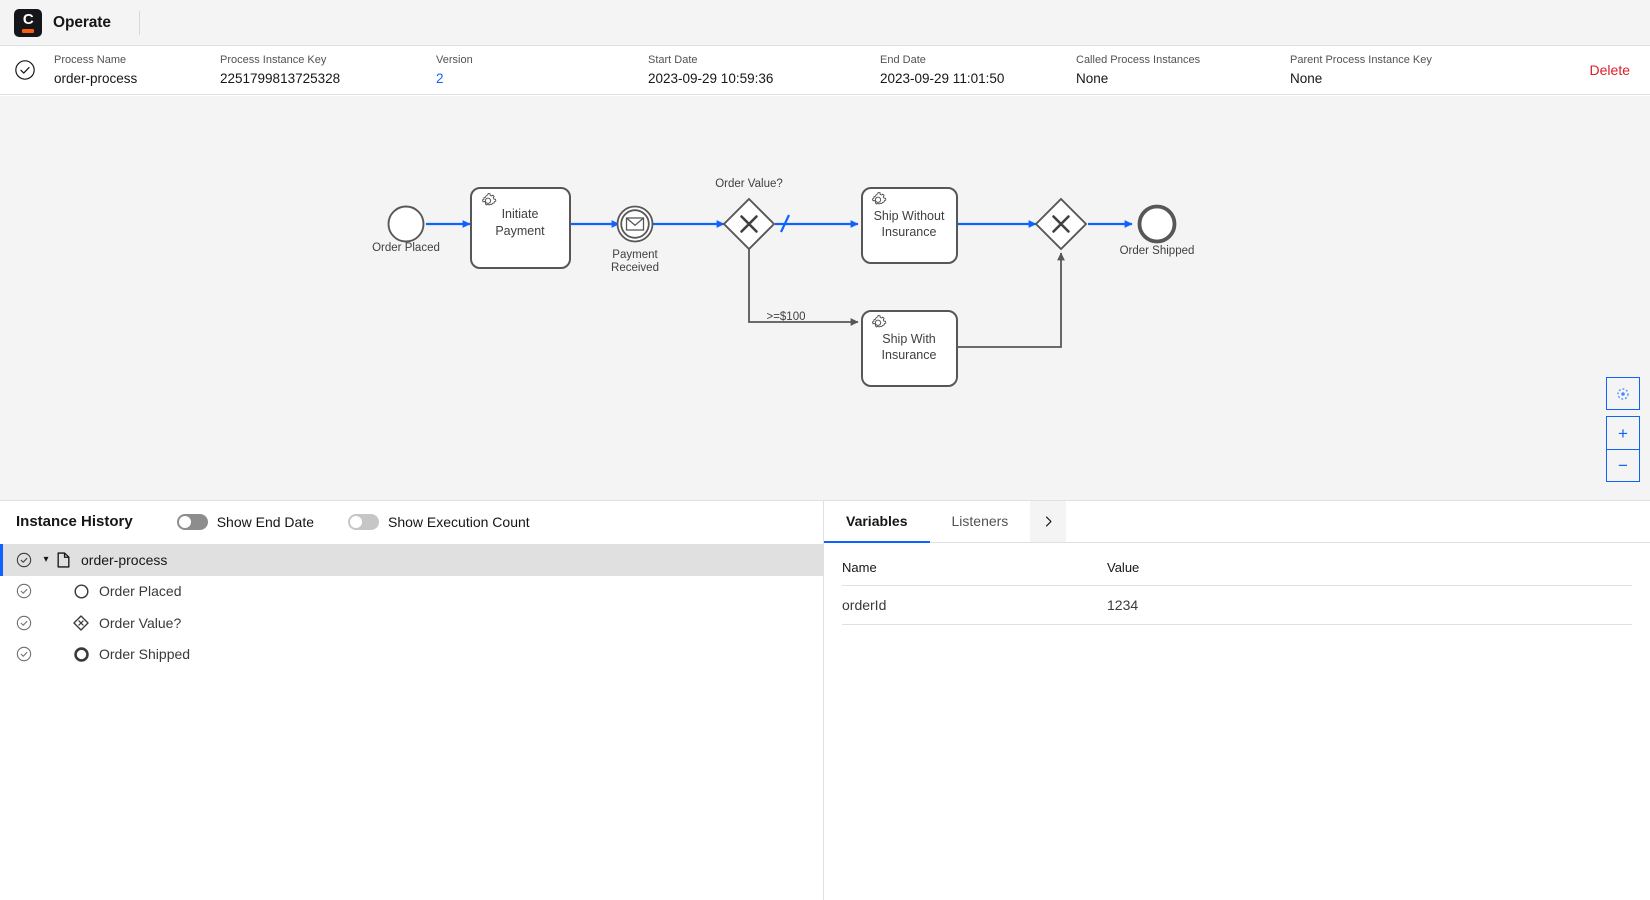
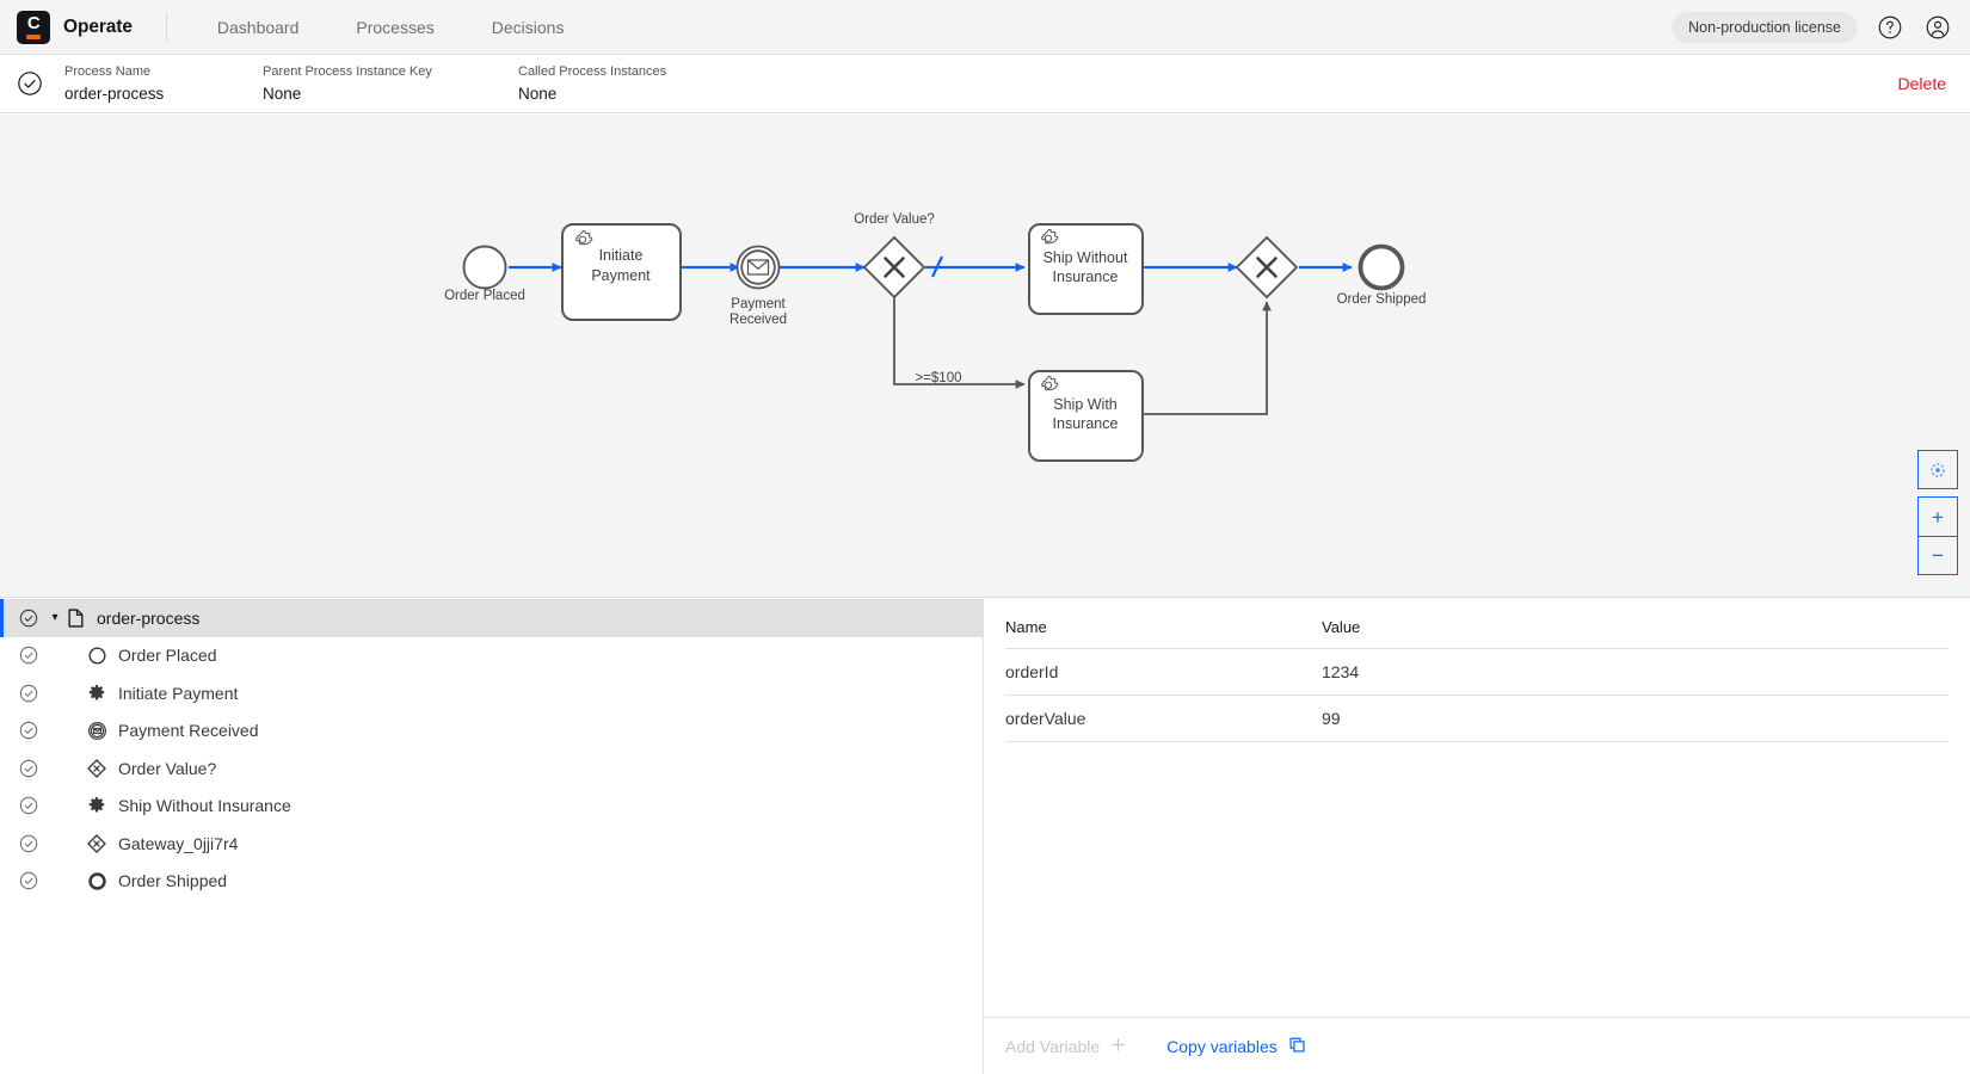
  C
  Operate
+ Dashboard
+ Processes
+ Decisions
+ Non-production license
  Process Name
  order-process
- Process Instance Key
- 2251799813725328
- Version
- 2
- Start Date
- 2023-09-29 10:59:36
- End Date
- 2023-09-29 11:01:50
- Called Process Instances
+ Parent Process Instance Key
  None
- Parent Process Instance Key
+ Called Process Instances
  None
  Delete
  >=$100
  Order Placed
  Initiate
  Payment
  Payment
  Received
  Order Value?
  Ship Without
  Insurance
  Ship With
  Insurance
  Order Shipped
  +
  −
- Instance History
- Show End Date
- Show Execution Count
  ▾
  order-process
  Order Placed
+ Initiate Payment
+ Payment Received
  Order Value?
+ Ship Without Insurance
+ Gateway_0jji7r4
  Order Shipped
- Variables
- Listeners
  Name	Value
  orderId	1234
+ orderValue	99
+ Add Variable
+ Copy variables
